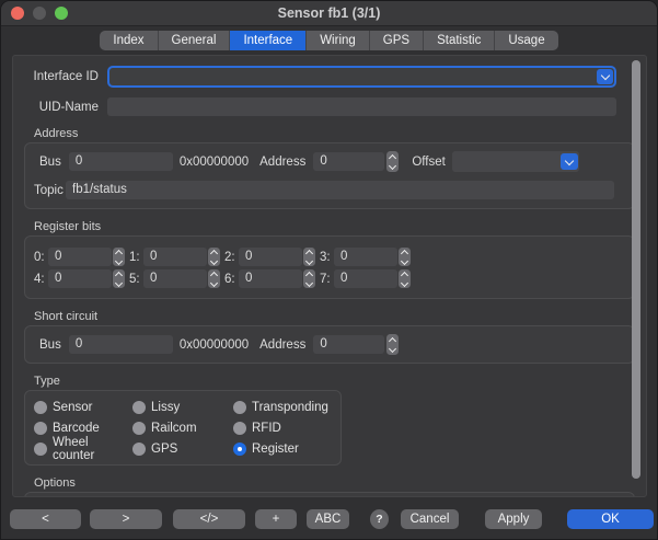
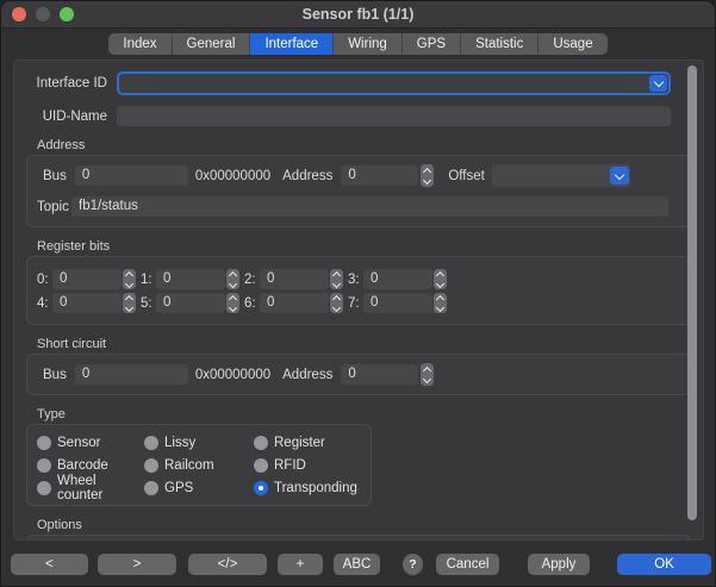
- Sensor fb1 (3/1)
+ Sensor fb1 (1/1)
  Index
  General
  Interface
  Wiring
  GPS
  Statistic
  Usage
  Interface ID
  UID-Name
  Address
  Bus
  0
  0x00000000
  Address
  0
  Offset
  Topic
  fb1/status
  Register bits
  0:
  0
  1:
  0
  2:
  0
  3:
  0
  4:
  0
  5:
  0
  6:
  0
  7:
  0
  Short circuit
  Bus
  0
  0x00000000
  Address
  0
  Type
  Sensor
  Lissy
- Transponding
+ Register
  Barcode
  Railcom
  RFID
  Wheel counter
  GPS
- Register
+ Transponding
  Options
  <
  >
  </>
  +
  ABC
  ?
  Cancel
  Apply
  OK
